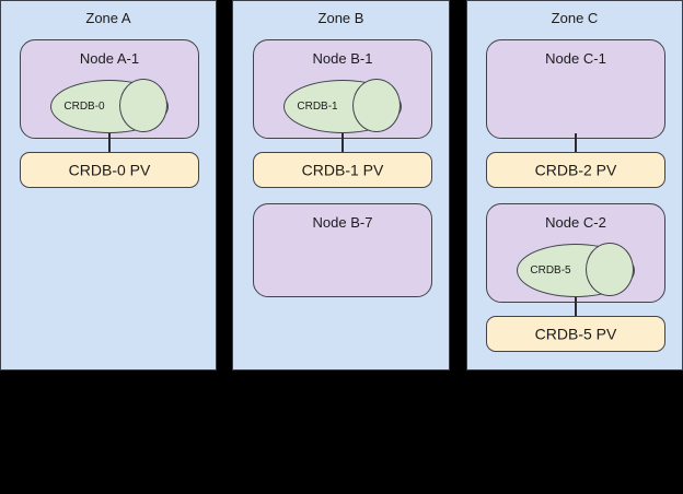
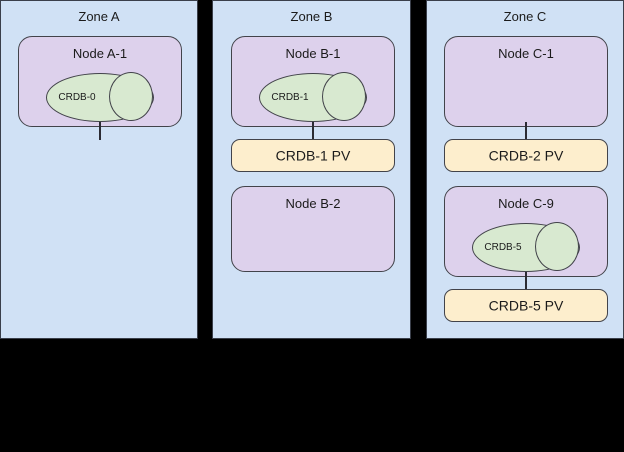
  Zone A
  Node A-1
  CRDB-0
- CRDB-0 PV
  Zone B
  Node B-1
  CRDB-1
  CRDB-1 PV
- Node B-7
+ Node B-2
  Zone C
  Node C-1
  CRDB-2 PV
- Node C-2
+ Node C-9
  CRDB-5
  CRDB-5 PV
